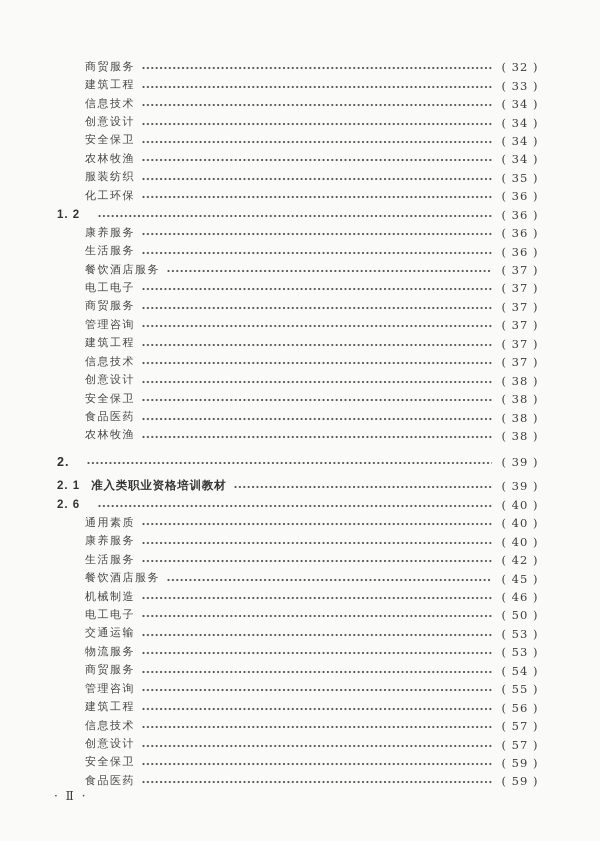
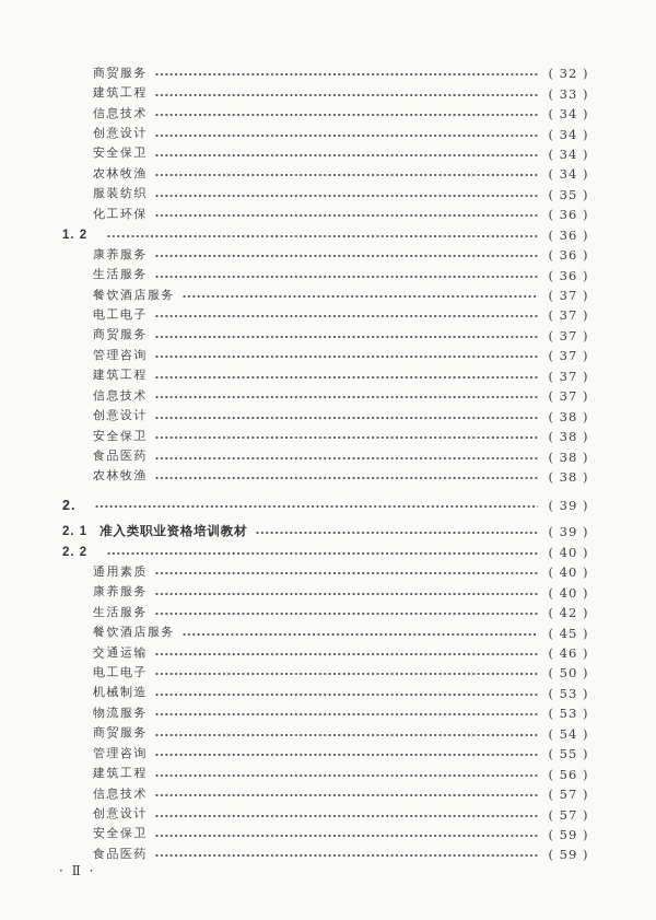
  商贸服务
  ( 32 )
  建筑工程
  ( 33 )
  信息技术
  ( 34 )
  创意设计
  ( 34 )
  安全保卫
  ( 34 )
  农林牧渔
  ( 34 )
  服装纺织
  ( 35 )
  化工环保
  ( 36 )
  1. 2
  ( 36 )
  康养服务
  ( 36 )
  生活服务
  ( 36 )
  餐饮酒店服务
  ( 37 )
  电工电子
  ( 37 )
  商贸服务
  ( 37 )
  管理咨询
  ( 37 )
  建筑工程
  ( 37 )
  信息技术
  ( 37 )
  创意设计
  ( 38 )
  安全保卫
  ( 38 )
  食品医药
  ( 38 )
  农林牧渔
  ( 38 )
  2.
  ( 39 )
  2. 1
  准入类职业资格培训教材
  ( 39 )
- 2. 6
+ 2. 2
  ( 40 )
  通用素质
  ( 40 )
  康养服务
  ( 40 )
  生活服务
  ( 42 )
  餐饮酒店服务
  ( 45 )
- 机械制造
+ 交通运输
  ( 46 )
  电工电子
  ( 50 )
- 交通运输
+ 机械制造
  ( 53 )
  物流服务
  ( 53 )
  商贸服务
  ( 54 )
  管理咨询
  ( 55 )
  建筑工程
  ( 56 )
  信息技术
  ( 57 )
  创意设计
  ( 57 )
  安全保卫
  ( 59 )
  食品医药
  ( 59 )
  · Ⅱ ·
